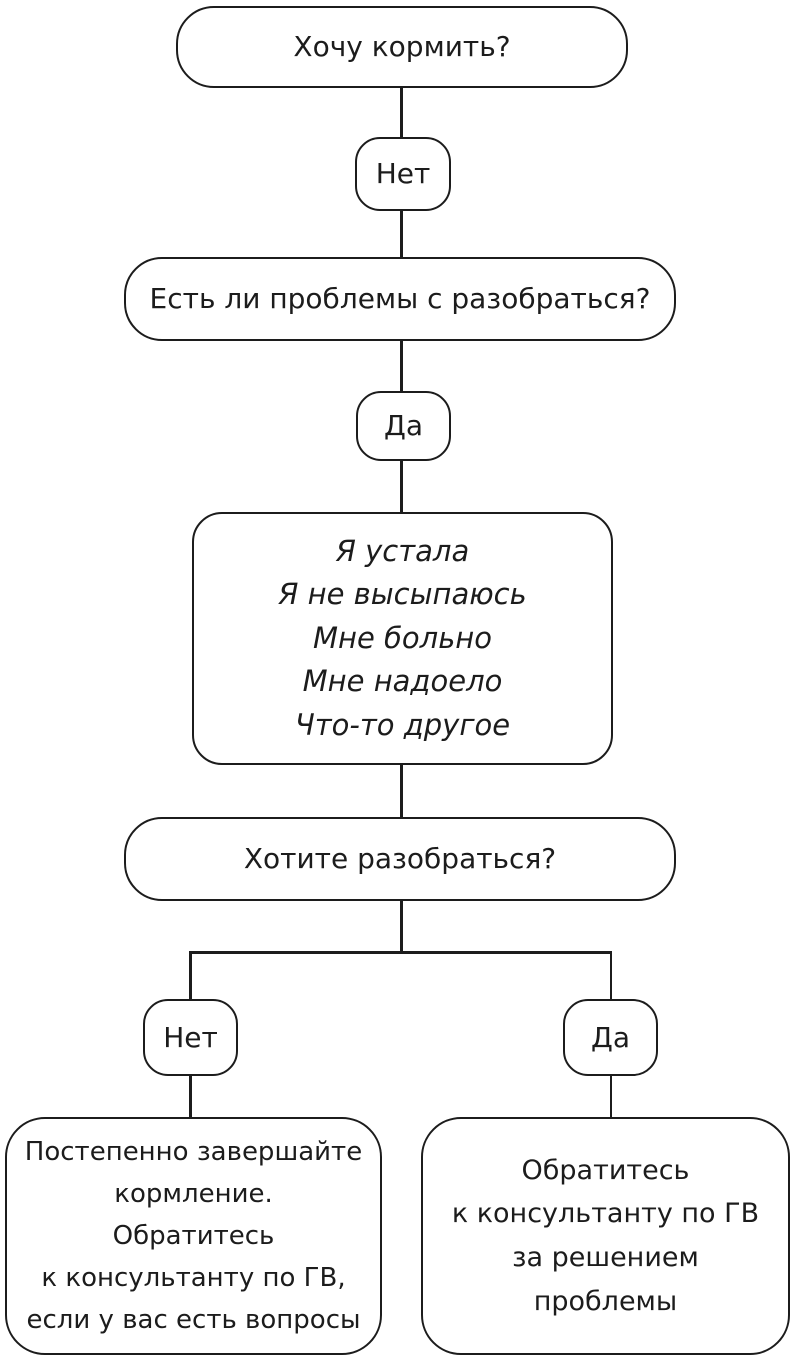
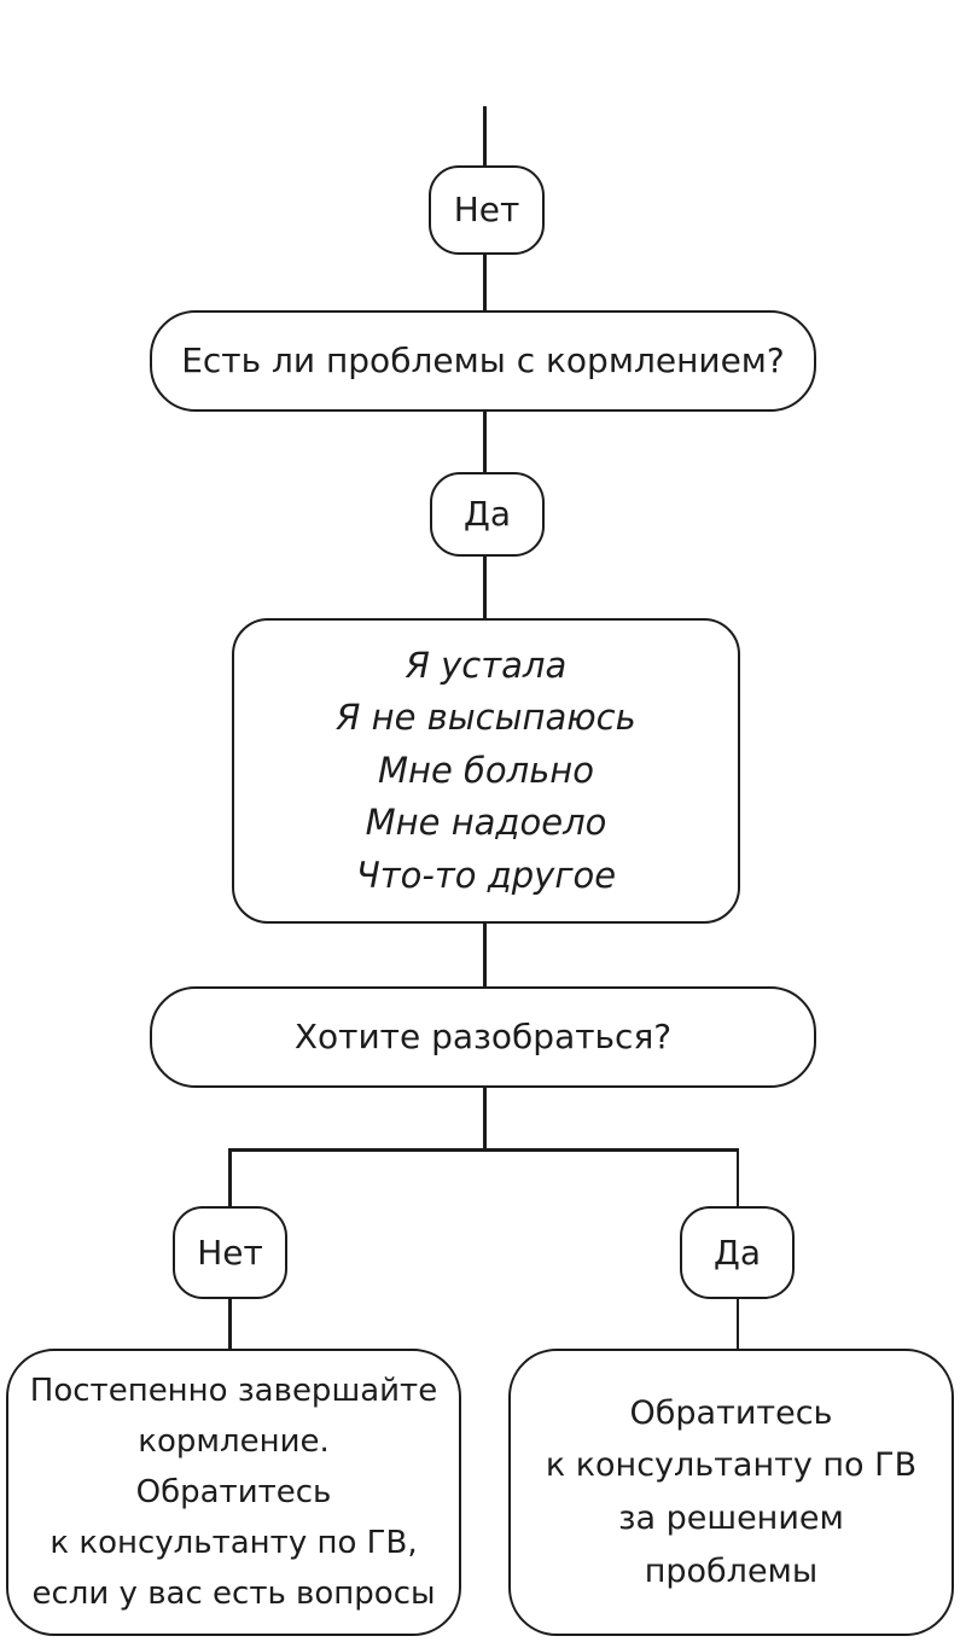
- Хочу кормить?
  Нет
- Есть ли проблемы с разобраться?
+ Есть ли проблемы с кормлением?
  Да
  Я устала
  Я не высыпаюсь
  Мне больно
  Мне надоело
  Что-то другое
  Хотите разобраться?
  Нет
  Да
  Постепенно завершайте
  кормление.
  Обратитесь
  к консультанту по ГВ,
  если у вас есть вопросы
  Обратитесь
  к консультанту по ГВ
  за решением
  проблемы
